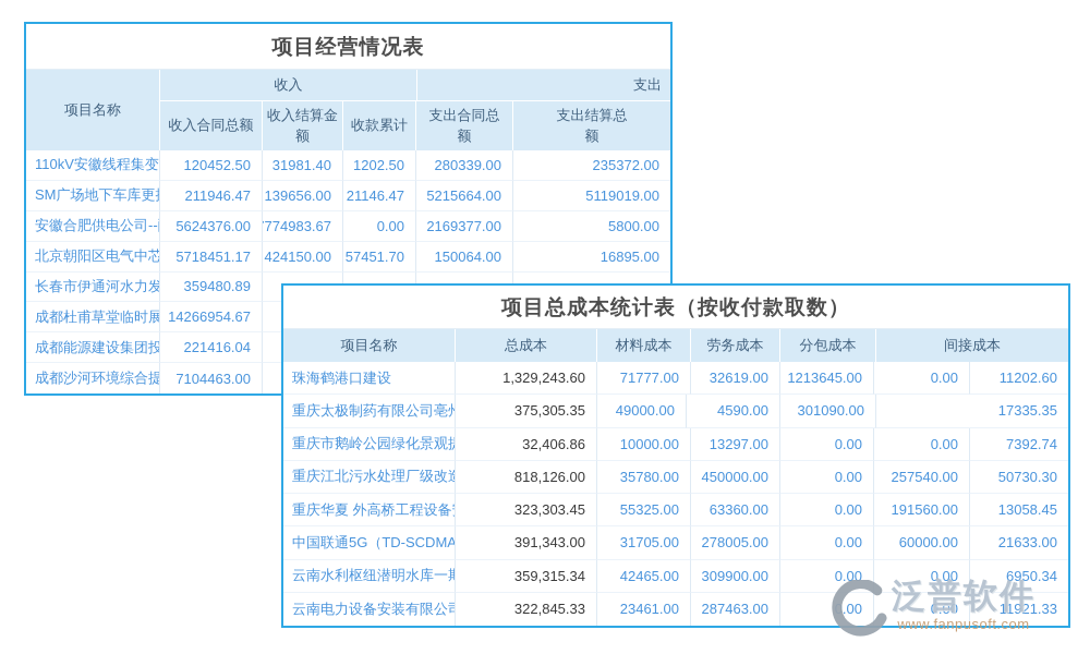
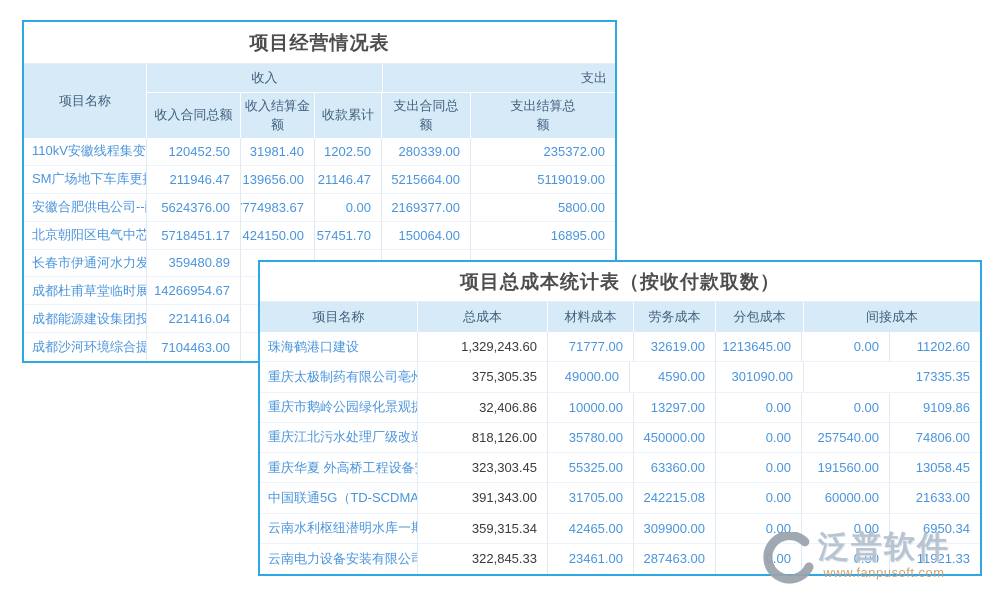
  项目经营情况表
  项目名称
  收入
  支出
  收入合同总额
  收入结算金额
  收款累计
  支出合同总额
  支出结算总额
  110kV安徽线程集变
  120452.50
  31981.40
  1202.50
  280339.00
  235372.00
  211946.47
  139656.00
  21146.47
  5215664.00
  5119019.00
  安徽合肥供电公司--
  5624376.00
  774983.67
  0.00
  2169377.00
  5800.00
  5718451.17
  424150.00
  57451.70
  150064.00
  16895.00
  长春市伊通河水力发
  359480.89
  成都杜甫草堂临时展
  14266954.67
  成都能源建设集团投
  221416.04
  成都沙河环境综合提
  7104463.00
  项目总成本统计表（按收付款取数）
  项目名称
  总成本
  材料成本
  劳务成本
  分包成本
  间接成本
  珠海鹤港口建设
  1,329,243.60
  71777.00
  32619.00
  1213645.00
  0.00
  11202.60
  重庆太极制药有限公司亳州
  375,305.35
  49000.00
  4590.00
  301090.00
  17335.35
  重庆市鹅岭公园绿化景观提
  32,406.86
  10000.00
  13297.00
  0.00
  0.00
- 7392.74
+ 9109.86
  重庆江北污水处理厂级改造
  818,126.00
  35780.00
  450000.00
  0.00
  257540.00
- 50730.30
+ 74806.00
  重庆华夏 外高桥工程设备
  323,303.45
  55325.00
  63360.00
  0.00
  191560.00
  13058.45
  中国联通5G（TD-SCDMA
  391,343.00
  31705.00
- 278005.00
+ 242215.08
  0.00
  60000.00
  21633.00
  云南水利枢纽潜明水库一期
  359,315.34
  42465.00
  309900.00
  0.00
  0.00
  6950.34
  云南电力设备安装有限公司
  322,845.33
  23461.00
  287463.00
  .00
  0.00
  11921.33
  泛普软件
  www.fanpusoft.com
